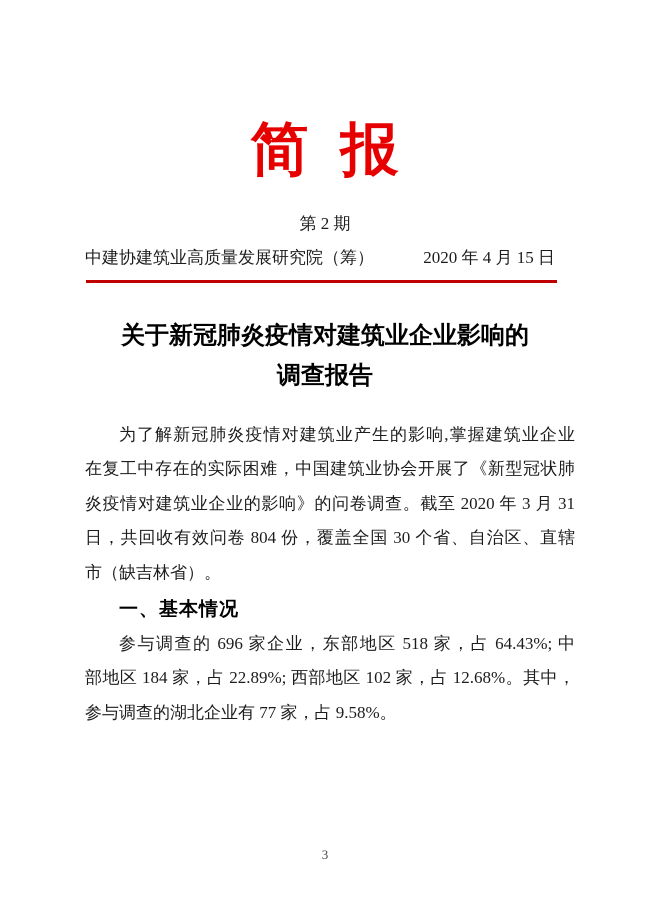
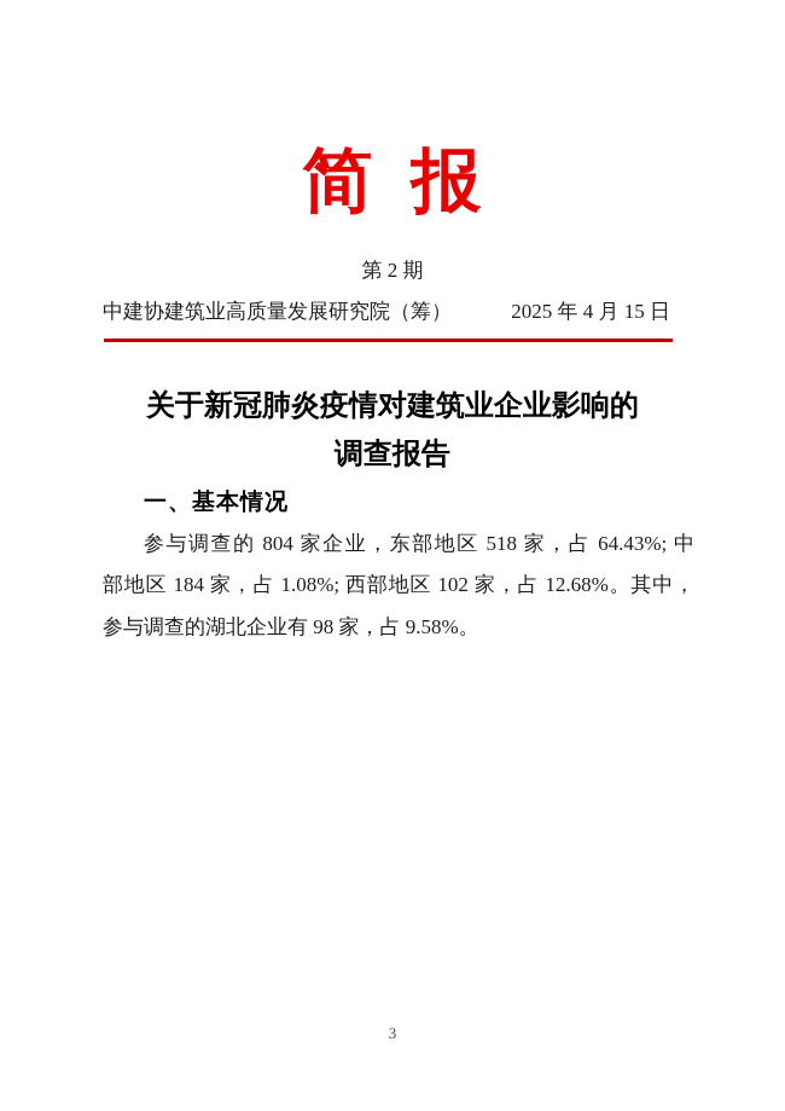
  简 报
  第 2 期
  中建协建筑业高质量发展研究院（筹）
- 2020 年 4 月 15 日
+ 2025 年 4 月 15 日
  关于新冠肺炎疫情对建筑业企业影响的
  调查报告
- 为了解新冠肺炎疫情对建筑业产生的影响,掌握建筑业企业
- 在复工中存在的实际困难，中国建筑业协会开展了《新型冠状肺
- 炎疫情对建筑业企业的影响》的问卷调查。截至 2020 年 3 月 31
- 日，共回收有效问卷 804 份，覆盖全国 30 个省、自治区、直辖
- 市（缺吉林省）。
  一、基本情况
- 参与调查的 696 家企业，东部地区 518 家，占 64.43%; 中
+ 参与调查的 804 家企业，东部地区 518 家，占 64.43%; 中
- 部地区 184 家，占 22.89%; 西部地区 102 家，占 12.68%。其中，
+ 部地区 184 家，占 1.08%; 西部地区 102 家，占 12.68%。其中，
- 参与调查的湖北企业有 77 家，占 9.58%。
+ 参与调查的湖北企业有 98 家，占 9.58%。
  3
